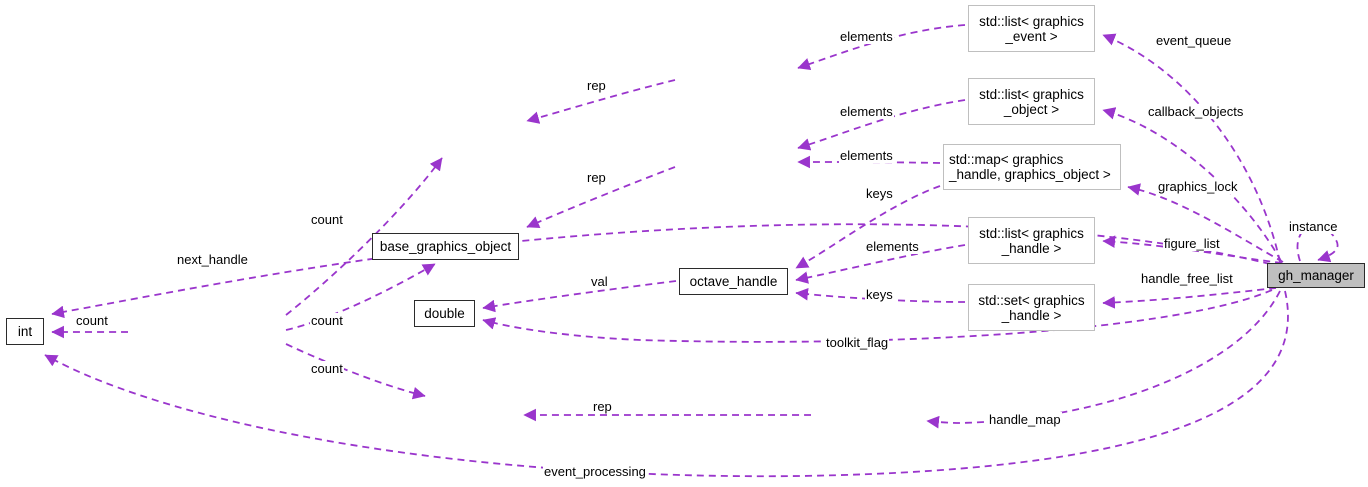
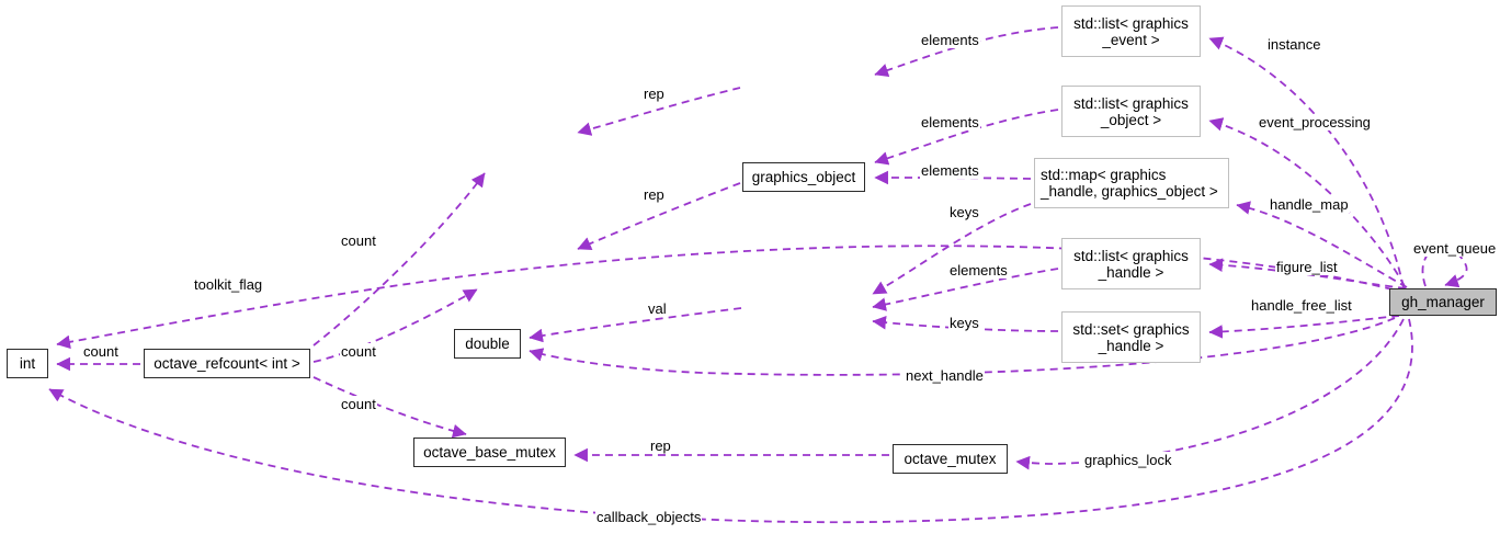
  std::list< graphics
  _event >
  std::list< graphics
  _object >
  std::map< graphics
  _handle, graphics_object >
+ graphics_object
  std::list< graphics
  _handle >
- base_graphics_object
- octave_handle
  gh_manager
  std::set< graphics
  _handle >
  double
  int
+ octave_refcount< int >
+ octave_base_mutex
+ octave_mutex
- event_queue
+ instance
  elements
  rep
- callback_objects
+ event_processing
  elements
  elements
- graphics_lock
+ handle_map
  rep
  count
  keys
  elements
  figure_list
- next_handle
+ toolkit_flag
  keys
  handle_free_list
  val
  count
  count
- toolkit_flag
+ next_handle
  count
  rep
- handle_map
+ graphics_lock
- event_processing
+ callback_objects
- instance
+ event_queue
